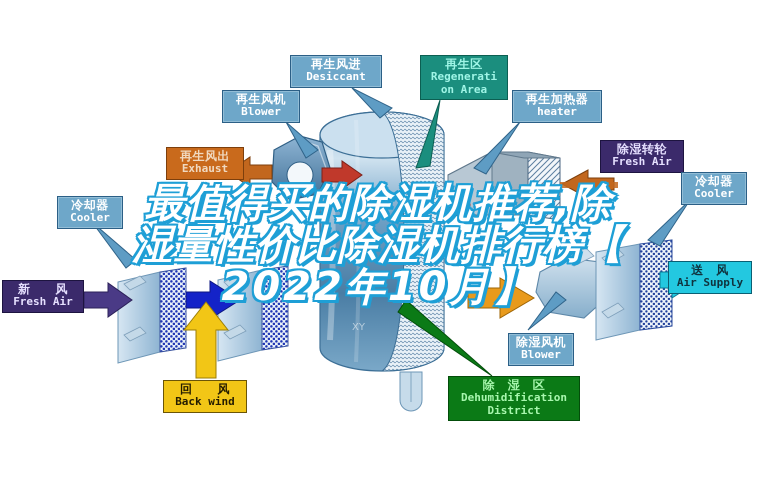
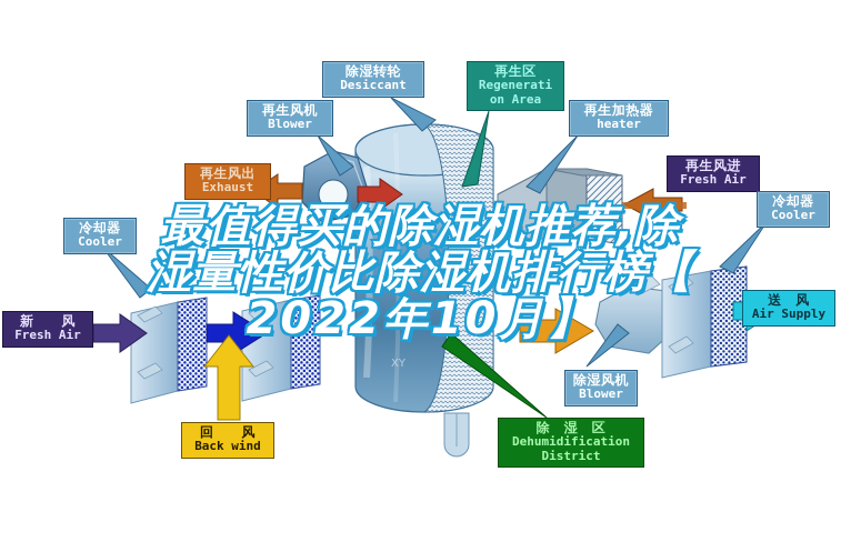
  XY
- 再生风进
+ 除湿转轮
  Desiccant
  再生风机
  Blower
  再生区
  Regenerati
  on Area
  再生加热器
  heater
- 除湿转轮
+ 再生风进
  Fresh Air
  冷却器
  Cooler
  再生风出
  Exhaust
  冷却器
  Cooler
  新 风
  Fresh Air
  回 风
  Back wind
  除湿风机
  Blower
  除 湿 区
  Dehumidification
  District
  送 风
  Air Supply
  最值得买的除湿机推荐,除
  湿量性价比除湿机排行榜【
  2022年10月】
